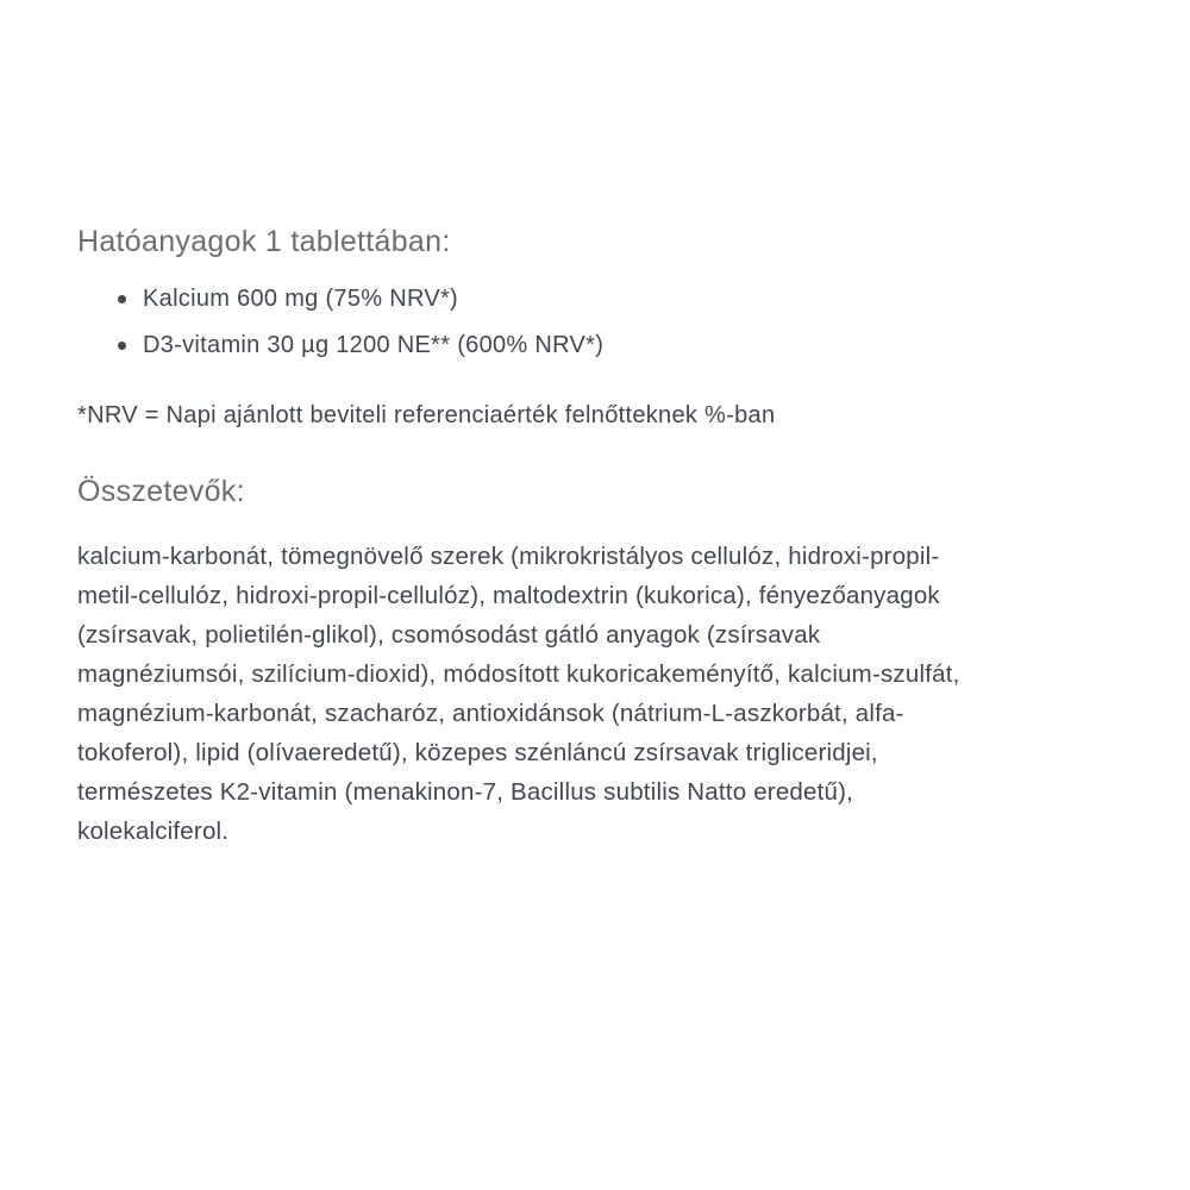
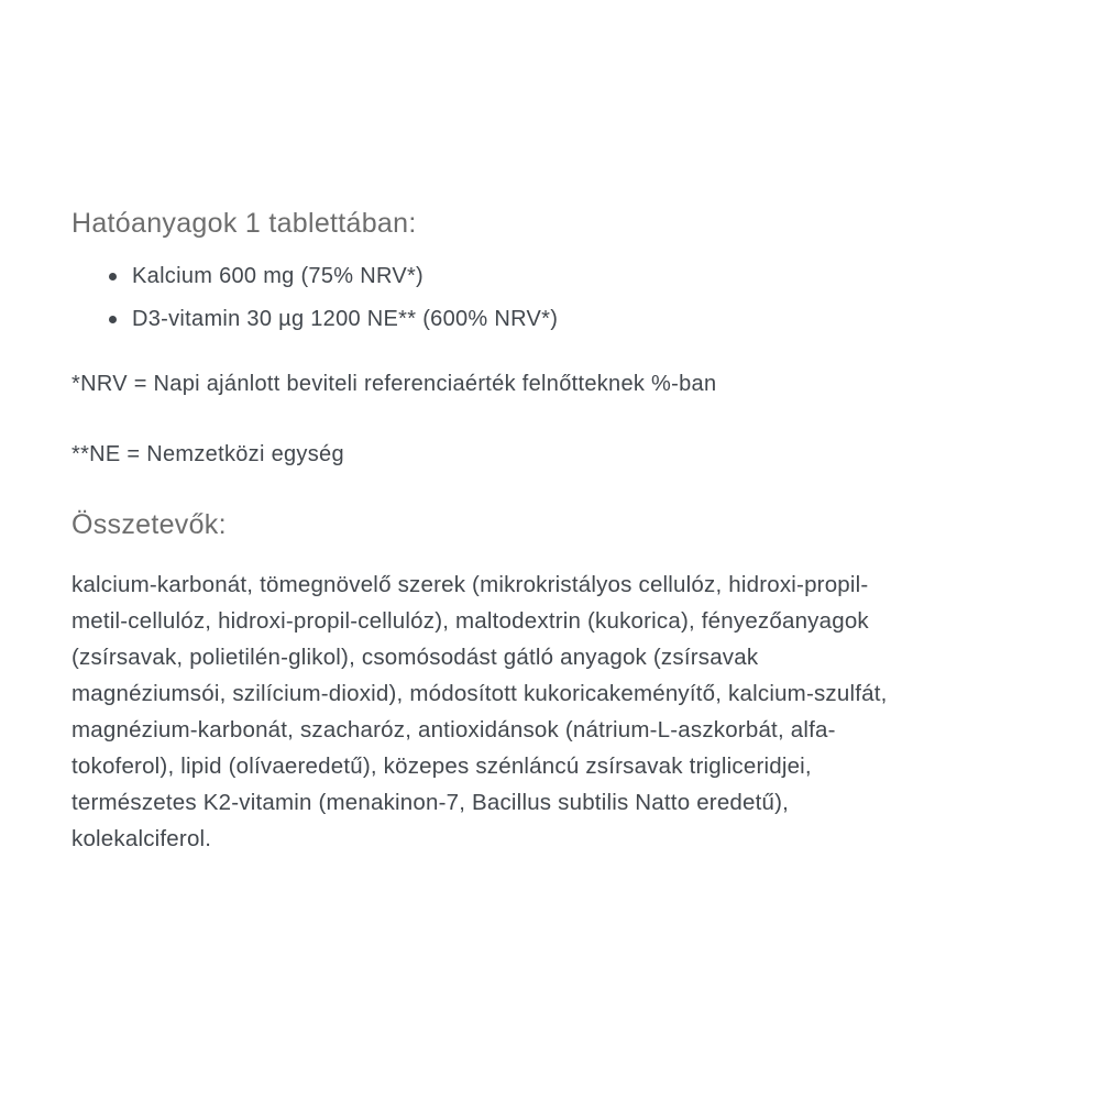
  Hatóanyagok 1 tablettában:
  Kalcium 600 mg (75% NRV*)
  D3-vitamin 30 µg 1200 NE** (600% NRV*)
  *NRV = Napi ajánlott beviteli referenciaérték felnőtteknek %-ban
+ **NE = Nemzetközi egység
  Összetevők:
  kalcium-karbonát, tömegnövelő szerek (mikrokristályos cellulóz, hidroxi-propil-
  metil-cellulóz, hidroxi-propil-cellulóz), maltodextrin (kukorica), fényezőanyagok
  (zsírsavak, polietilén-glikol), csomósodást gátló anyagok (zsírsavak
  magnéziumsói, szilícium-dioxid), módosított kukoricakeményítő, kalcium-szulfát,
  magnézium-karbonát, szacharóz, antioxidánsok (nátrium-L-aszkorbát, alfa-
  tokoferol), lipid (olívaeredetű), közepes szénláncú zsírsavak trigliceridjei,
  természetes K2-vitamin (menakinon-7, Bacillus subtilis Natto eredetű),
  kolekalciferol.
